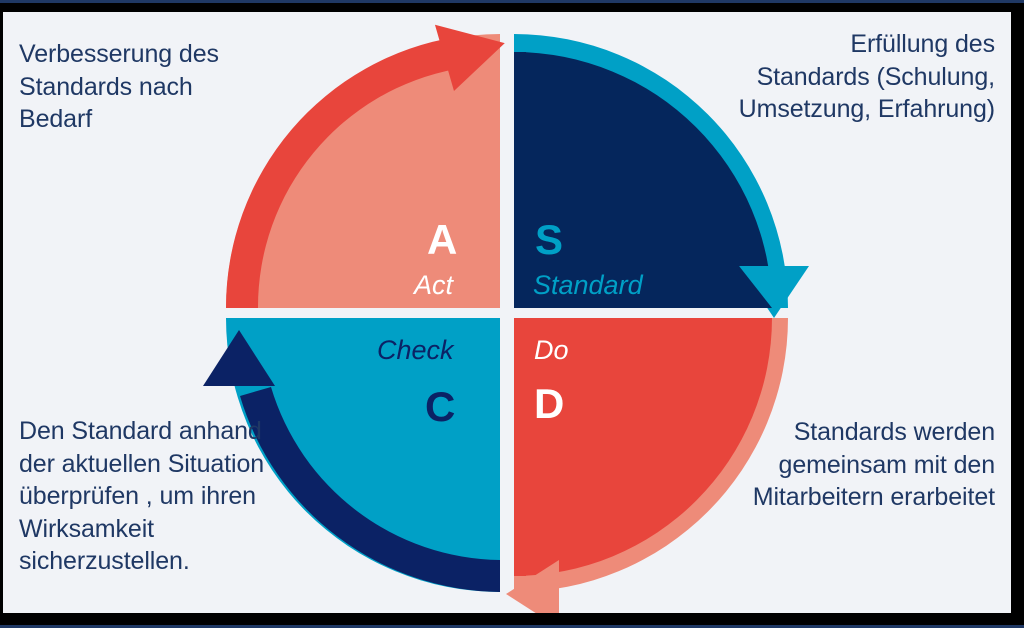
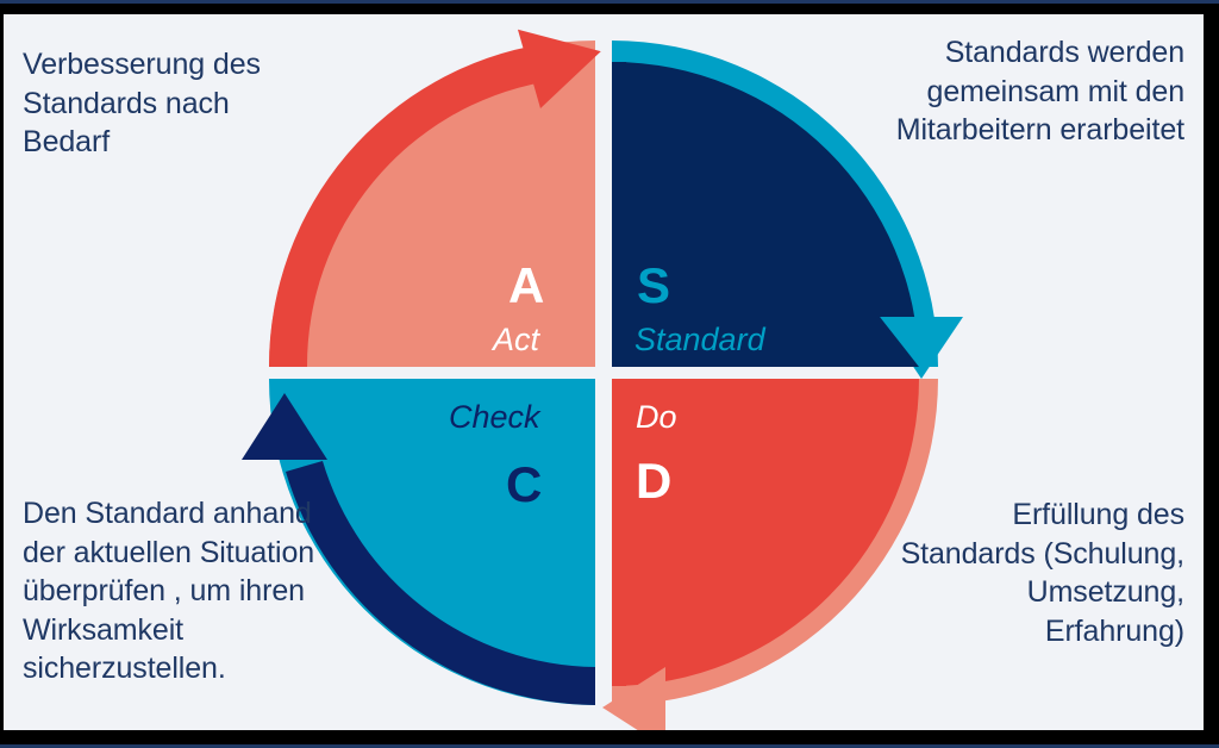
  Verbesserung des Standards nach Bedarf
- Erfüllung des Standards (Schulung, Umsetzung, Erfahrung)
+ Standards werden gemeinsam mit den Mitarbeitern erarbeitet
  Den Standard anhand der aktuellen Situation überprüfen , um ihren Wirksamkeit sicherzustellen.
- Standards werden gemeinsam mit den Mitarbeitern erarbeitet
+ Erfüllung des Standards (Schulung, Umsetzung, Erfahrung)
  A
  Act
  S
  Standard
  Check
  C
  Do
  D
